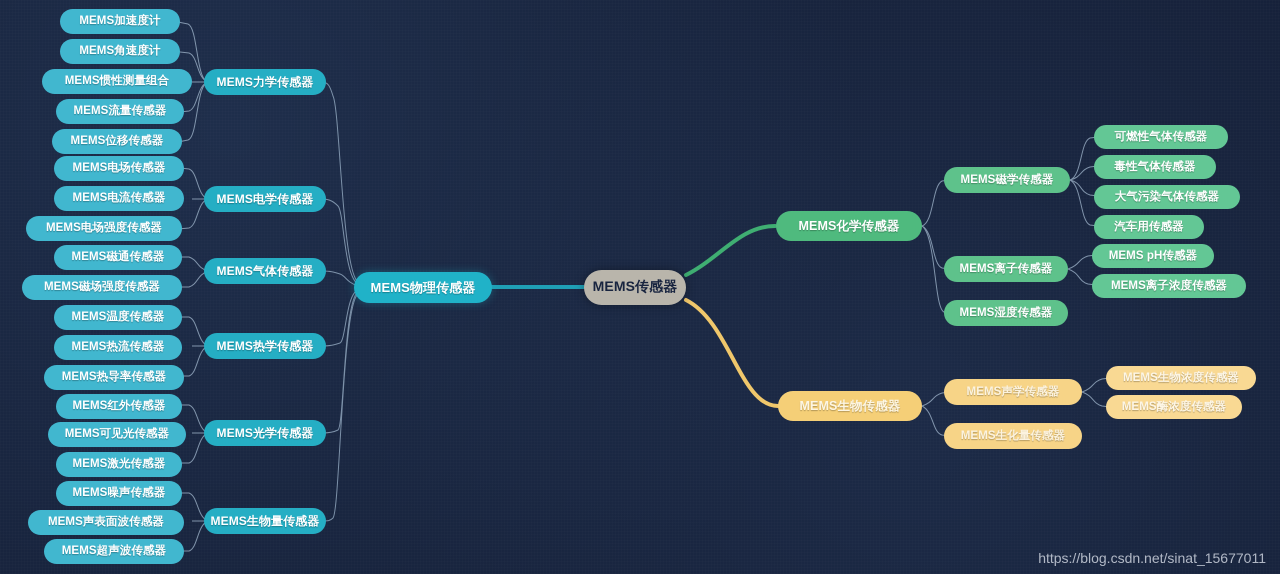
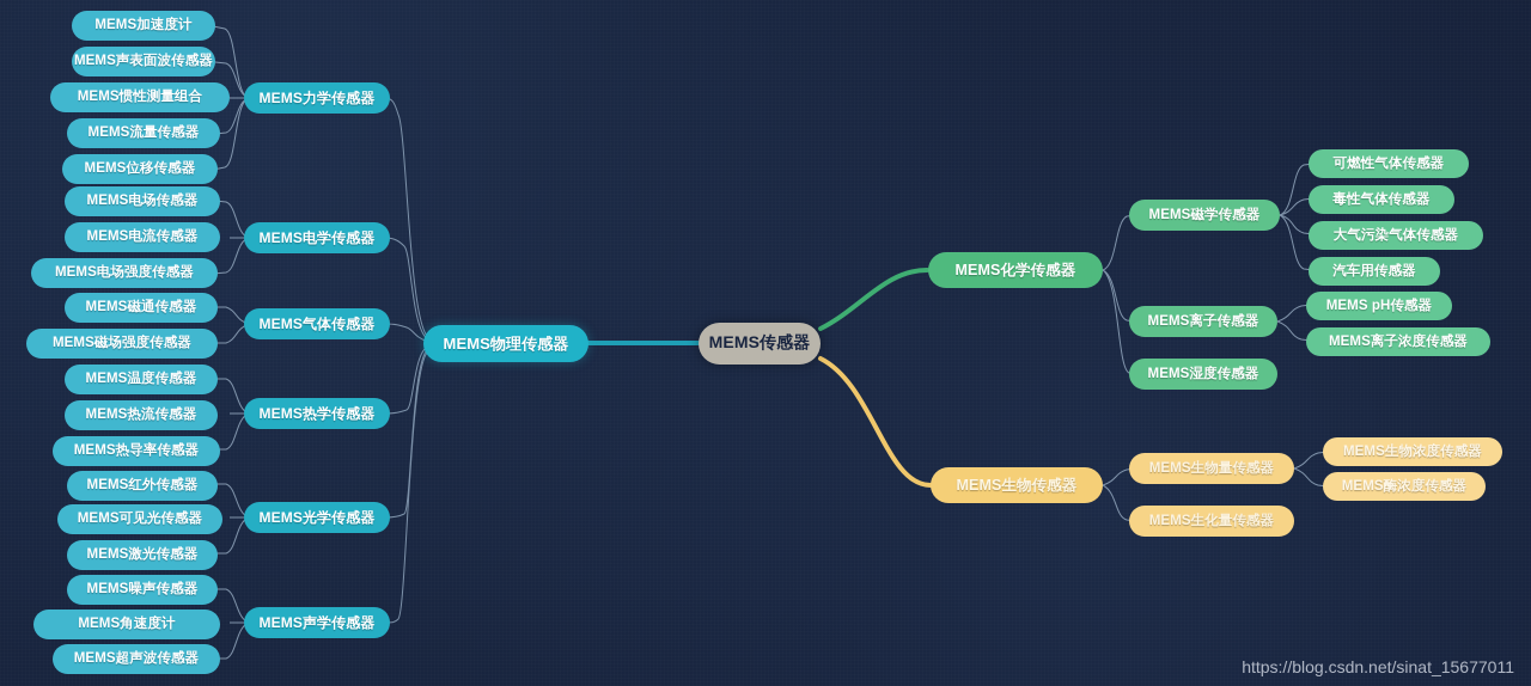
  MEMS传感器
  MEMS物理传感器
  MEMS力学传感器
  MEMS电学传感器
  MEMS气体传感器
  MEMS热学传感器
  MEMS光学传感器
- MEMS生物量传感器
+ MEMS声学传感器
  MEMS加速度计
- MEMS角速度计
+ MEMS声表面波传感器
  MEMS惯性测量组合
  MEMS流量传感器
  MEMS位移传感器
  MEMS电场传感器
  MEMS电流传感器
  MEMS电场强度传感器
  MEMS磁通传感器
  MEMS磁场强度传感器
  MEMS温度传感器
  MEMS热流传感器
  MEMS热导率传感器
  MEMS红外传感器
  MEMS可见光传感器
  MEMS激光传感器
  MEMS噪声传感器
- MEMS声表面波传感器
+ MEMS角速度计
  MEMS超声波传感器
  MEMS化学传感器
  MEMS磁学传感器
  MEMS离子传感器
  MEMS湿度传感器
  可燃性气体传感器
  毒性气体传感器
  大气污染气体传感器
  汽车用传感器
  MEMS pH传感器
  MEMS离子浓度传感器
  MEMS生物传感器
- MEMS声学传感器
+ MEMS生物量传感器
  MEMS生化量传感器
  MEMS生物浓度传感器
  MEMS酶浓度传感器
  https://blog.csdn.net/sinat_15677011
